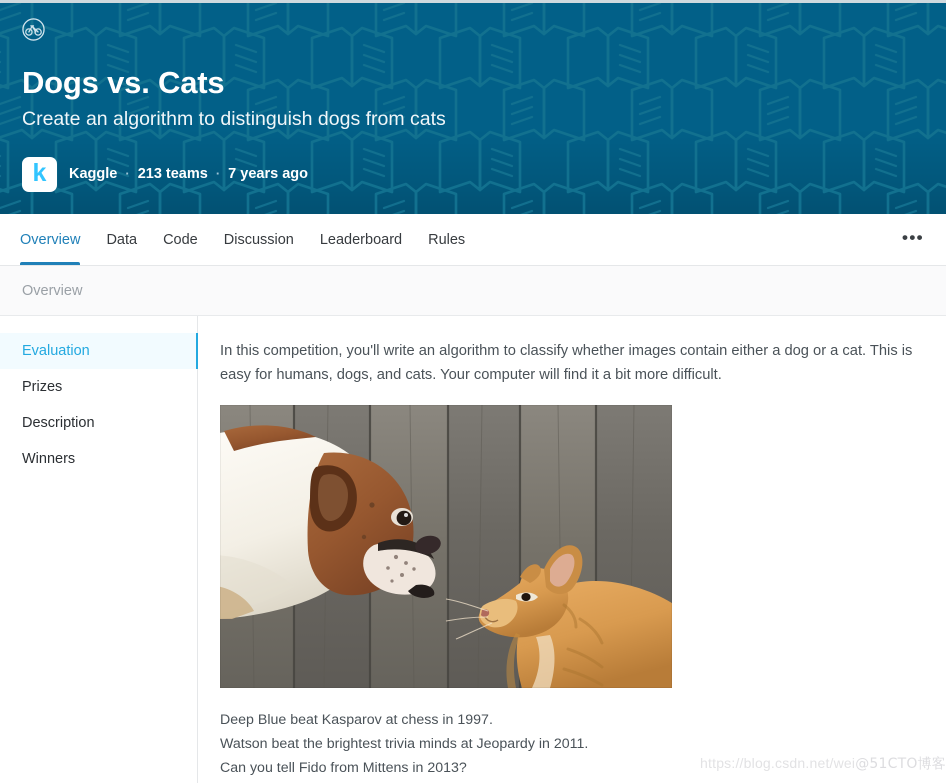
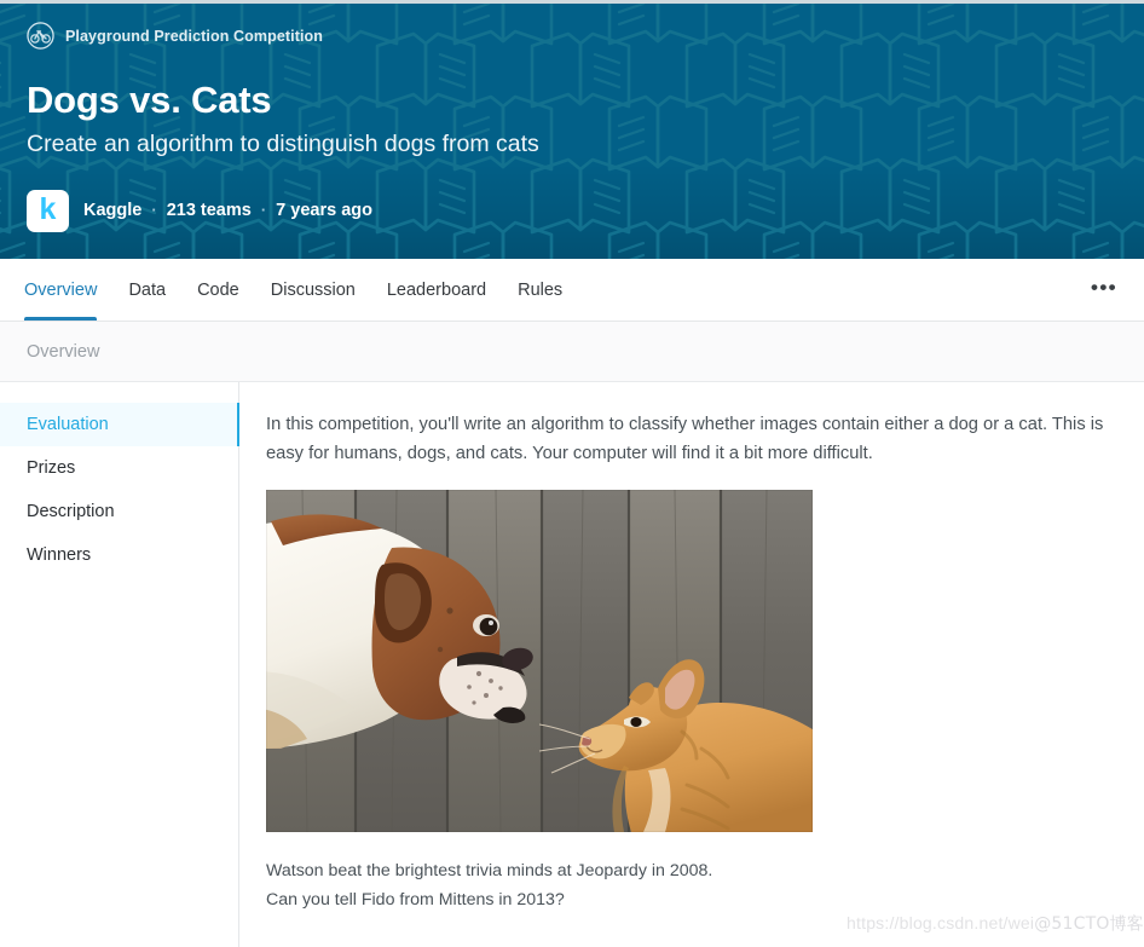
+ Playground Prediction Competition
  Dogs vs. Cats
  Create an algorithm to distinguish dogs from cats
  k
  Kaggle
  ·
  213 teams
  ·
  7 years ago
  Overview
  Data
  Code
  Discussion
  Leaderboard
  Rules
  •••
  Overview
  Evaluation
  Prizes
  Description
  Winners
  In this competition, you'll write an algorithm to classify whether images contain either a dog or a cat. This is easy for humans, dogs, and cats. Your computer will find it a bit more difficult.
- Deep Blue beat Kasparov at chess in 1997.
- Watson beat the brightest trivia minds at Jeopardy in 2011.
+ Watson beat the brightest trivia minds at Jeopardy in 2008.
  Can you tell Fido from Mittens in 2013?
  https://blog.csdn.net/wei@51CTO博客
